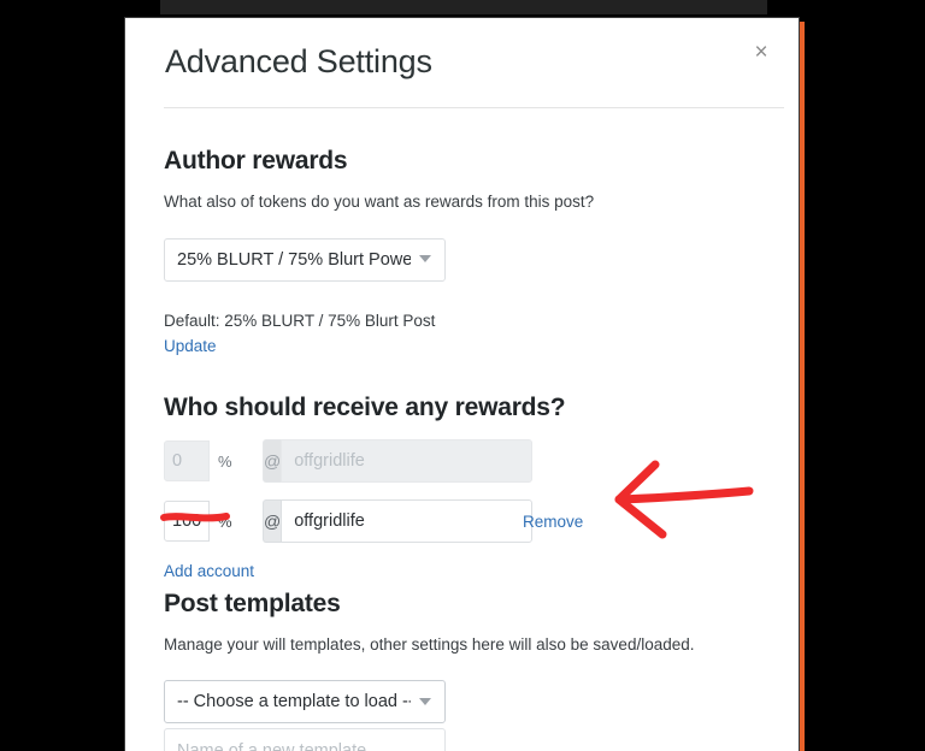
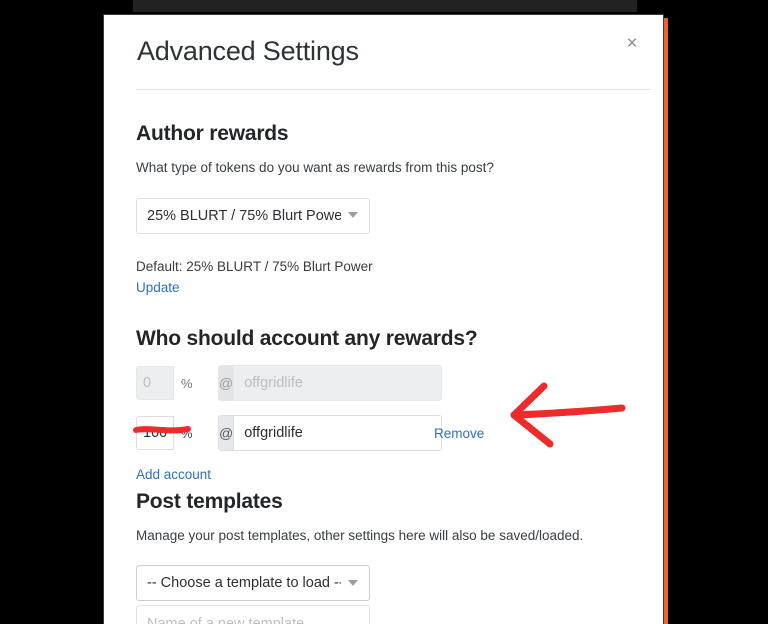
  Advanced Settings
  ×
  Author rewards
- What also of tokens do you want as rewards from this post?
+ What type of tokens do you want as rewards from this post?
  25% BLURT / 75% Blurt Powe
- Default: 25% BLURT / 75% Blurt Post
+ Default: 25% BLURT / 75% Blurt Power
  Update
- Who should receive any rewards?
+ Who should account any rewards?
  0
  %
  @
  offgridlife
  100
  %
  @
  offgridlife
  Remove
  Add account
  Post templates
- Manage your will templates, other settings here will also be saved/loaded.
+ Manage your post templates, other settings here will also be saved/loaded.
  -- Choose a template to load -
